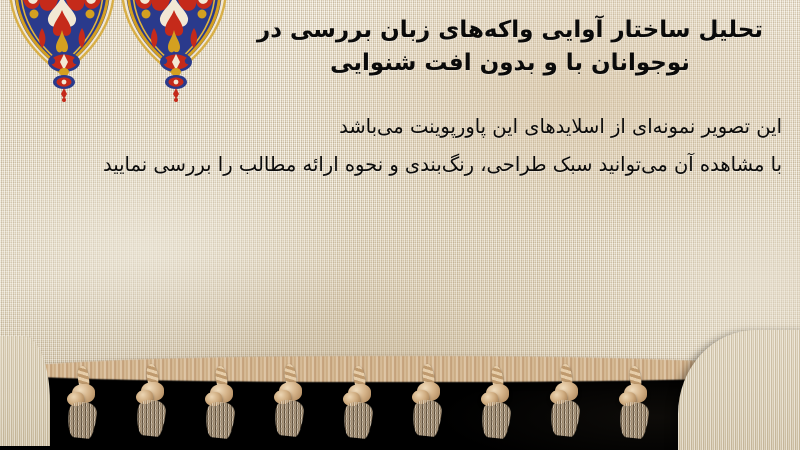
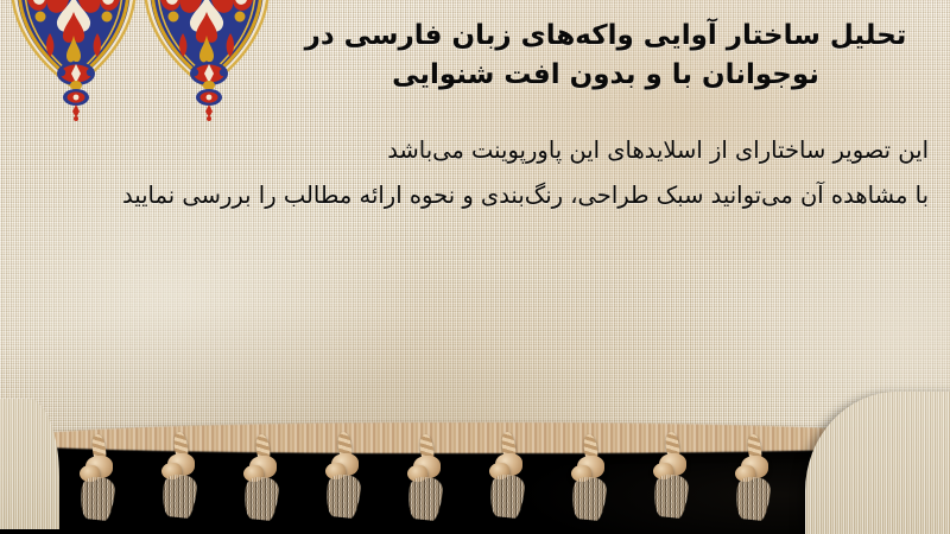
- تحلیل ساختار آوایی واکه‌های زبان بررسی در نوجوانان با و بدون افت شنوایی
+ تحلیل ساختار آوایی واکه‌های زبان فارسی در نوجوانان با و بدون افت شنوایی
- این تصویر نمونه‌ای از اسلایدهای این پاورپوینت می‌باشد
+ این تصویر ساختار‌ای از اسلایدهای این پاورپوینت می‌باشد
  با مشاهده آن میتوانید سبک طراحی، رنگ‌بندی و نحوه ارائه مطالب را بررسی نمایید
